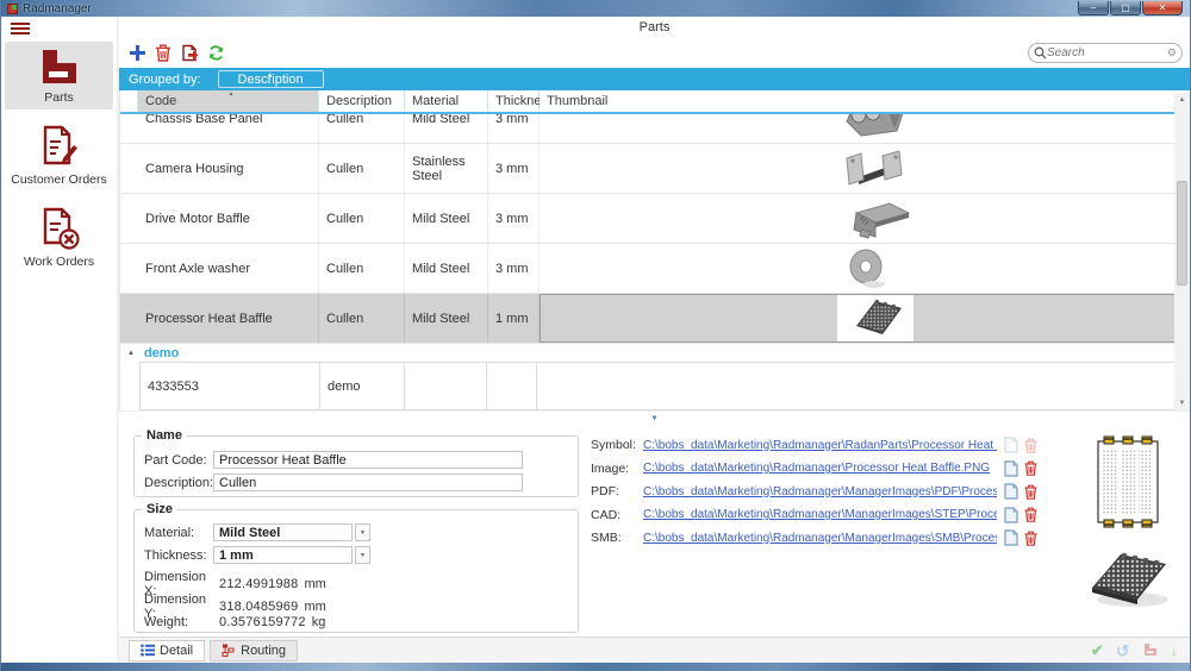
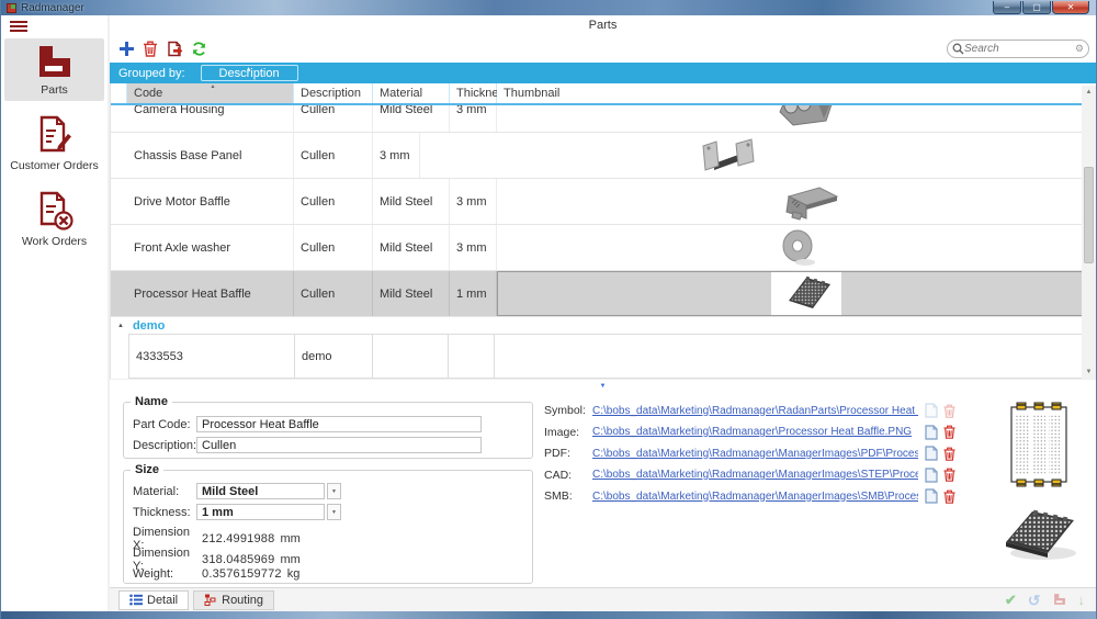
  Radmanager
  –
  ▢
  ✕
  Parts
  Customer Orders
  Work Orders
  Parts
  Search
  ⚙
  Grouped by:
  Description
  Code
  Description
  Material
  Thickne
  Thumbnail
- Chassis Base Panel
+ Camera Housing
  Cullen
  Mild Steel
  3 mm
- Camera Housing
+ Chassis Base Panel
  Cullen
- Stainless Steel
  3 mm
  Drive Motor Baffle
  Cullen
  Mild Steel
  3 mm
  Front Axle washer
  Cullen
  Mild Steel
  3 mm
  Processor Heat Baffle
  Cullen
  Mild Steel
  1 mm
  demo
  4333553
  demo
  Name
  Part Code:
  Processor Heat Baffle
  Description:
  Cullen
  Size
  Material:
  Mild Steel
  Thickness:
  1 mm
  Dimension X:
  212.4991988
  mm
  Dimension Y:
  318.0485969
  mm
  Weight:
  0.3576159772
  kg
  Symbol:
  C:\bobs_data\Marketing\Radmanager\RadanParts\Processor Heat
  Image:
  C:\bobs_data\Marketing\Radmanager\Processor Heat Baffle.PNG
  PDF:
  C:\bobs_data\Marketing\Radmanager\ManagerImages\PDF\Proces
  CAD:
  C:\bobs_data\Marketing\Radmanager\ManagerImages\STEP\Proce
  SMB:
  C:\bobs_data\Marketing\Radmanager\ManagerImages\SMB\Proce
  Detail
  Routing
  ✔
  ↺
  ↓
